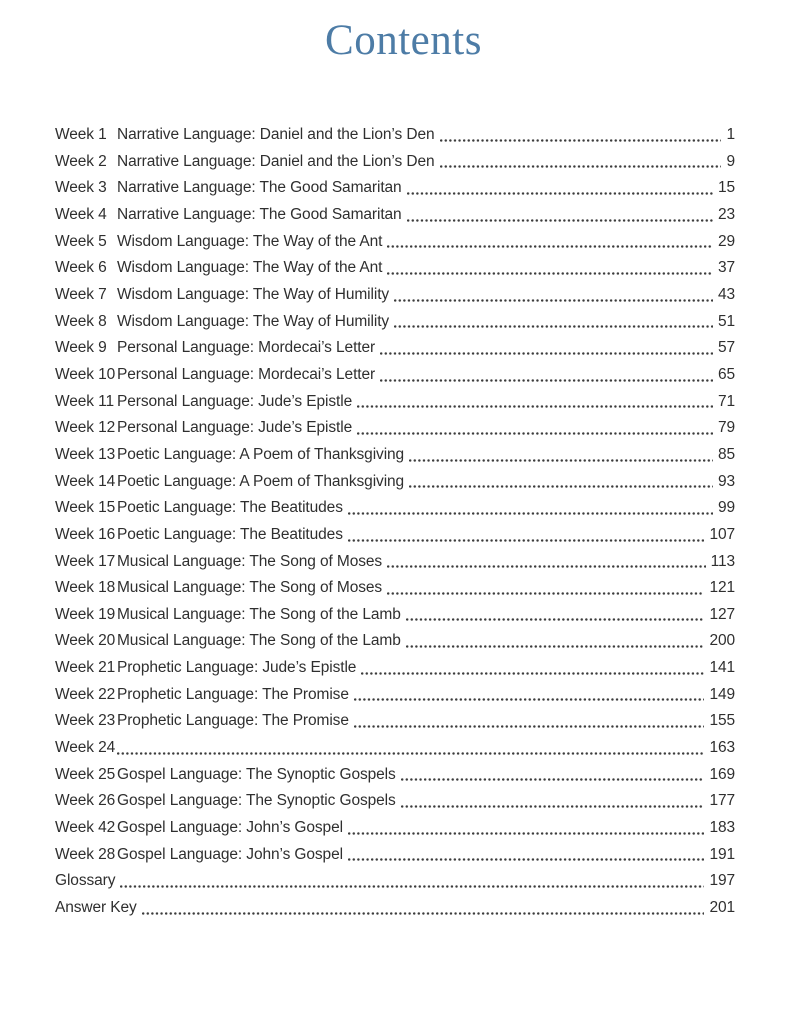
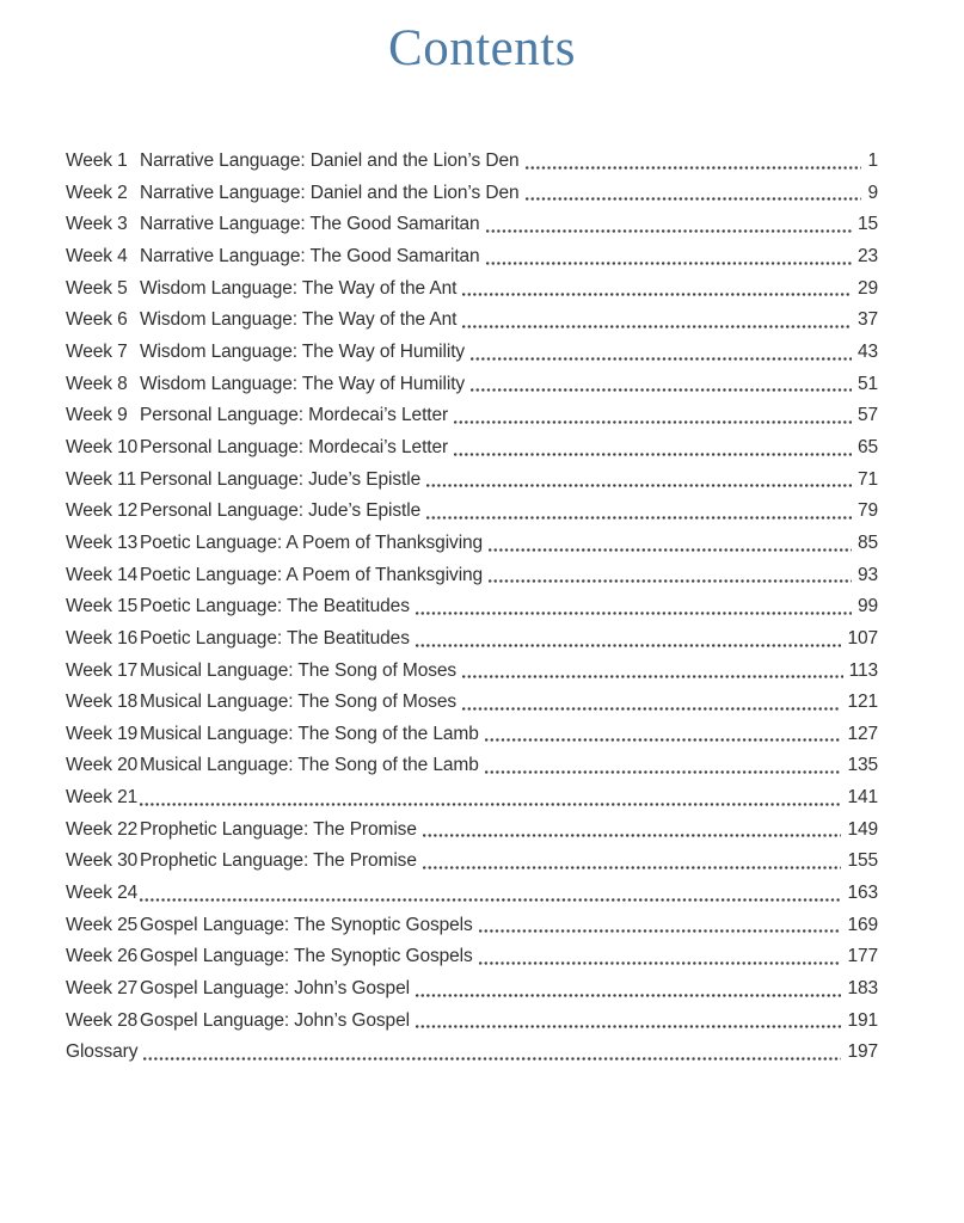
  Contents
  Week 1
  Narrative Language: Daniel and the Lion’s Den
  1
  Week 2
  Narrative Language: Daniel and the Lion’s Den
  9
  Week 3
  Narrative Language: The Good Samaritan
  15
  Week 4
  Narrative Language: The Good Samaritan
  23
  Week 5
  Wisdom Language: The Way of the Ant
  29
  Week 6
  Wisdom Language: The Way of the Ant
  37
  Week 7
  Wisdom Language: The Way of Humility
  43
  Week 8
  Wisdom Language: The Way of Humility
  51
  Week 9
  Personal Language: Mordecai’s Letter
  57
  Week 10
  Personal Language: Mordecai’s Letter
  65
  Week 11
  Personal Language: Jude’s Epistle
  71
  Week 12
  Personal Language: Jude’s Epistle
  79
  Week 13
  Poetic Language: A Poem of Thanksgiving
  85
  Week 14
  Poetic Language: A Poem of Thanksgiving
  93
  Week 15
  Poetic Language: The Beatitudes
  99
  Week 16
  Poetic Language: The Beatitudes
  107
  Week 17
  Musical Language: The Song of Moses
  113
  Week 18
  Musical Language: The Song of Moses
  121
  Week 19
  Musical Language: The Song of the Lamb
  127
  Week 20
  Musical Language: The Song of the Lamb
- 200
+ 135
  Week 21
- Prophetic Language: Jude’s Epistle
  141
  Week 22
  Prophetic Language: The Promise
  149
- Week 23
+ Week 30
  Prophetic Language: The Promise
  155
  Week 24
  163
  Week 25
  Gospel Language: The Synoptic Gospels
  169
  Week 26
  Gospel Language: The Synoptic Gospels
  177
- Week 42
+ Week 27
  Gospel Language: John’s Gospel
  183
  Week 28
  Gospel Language: John’s Gospel
  191
  Glossary
  197
- Answer Key
- 201
